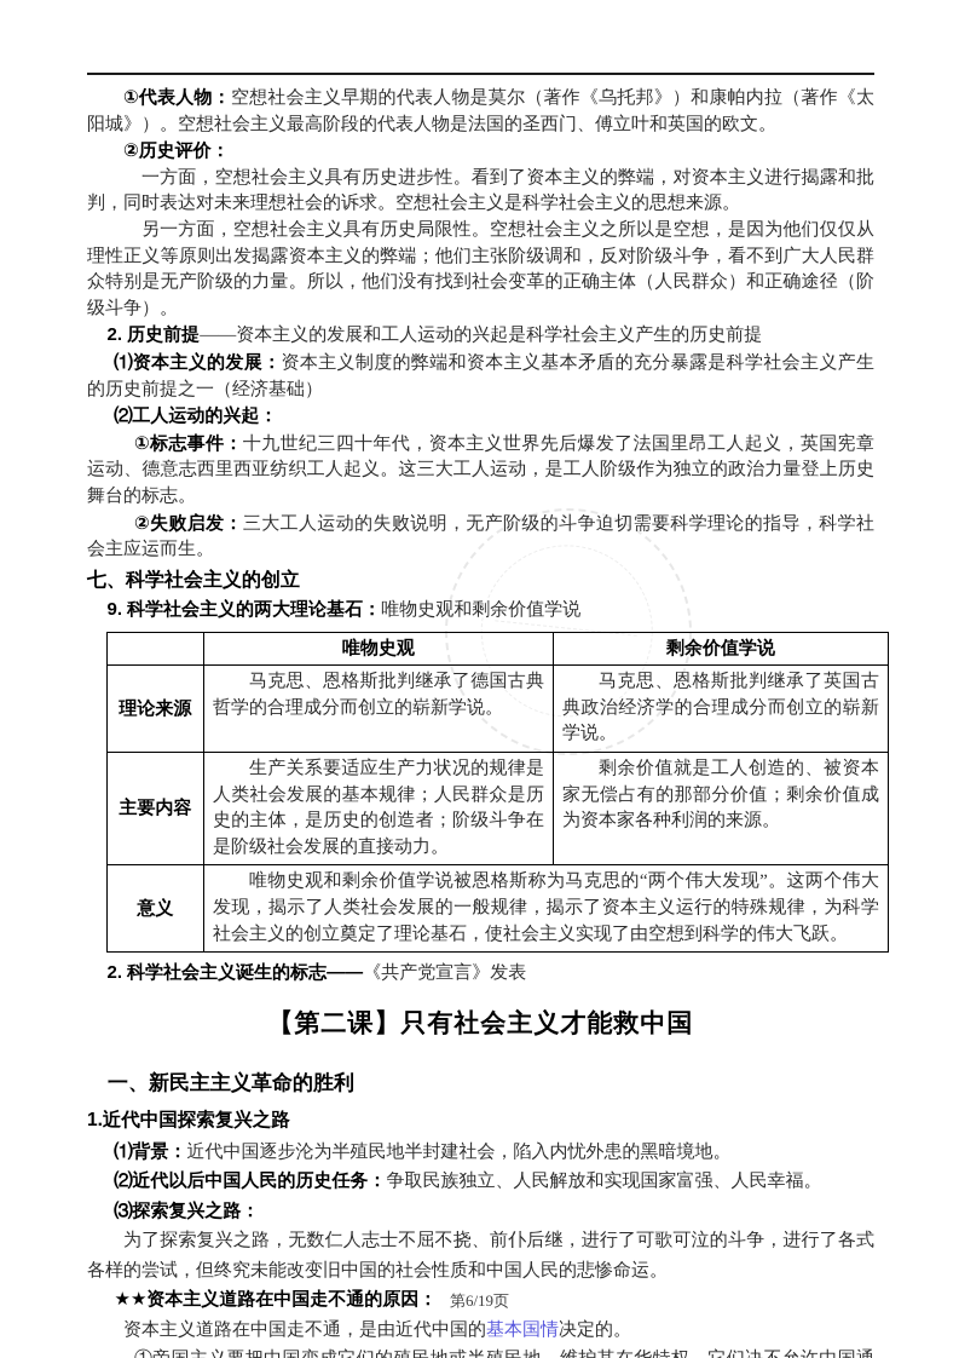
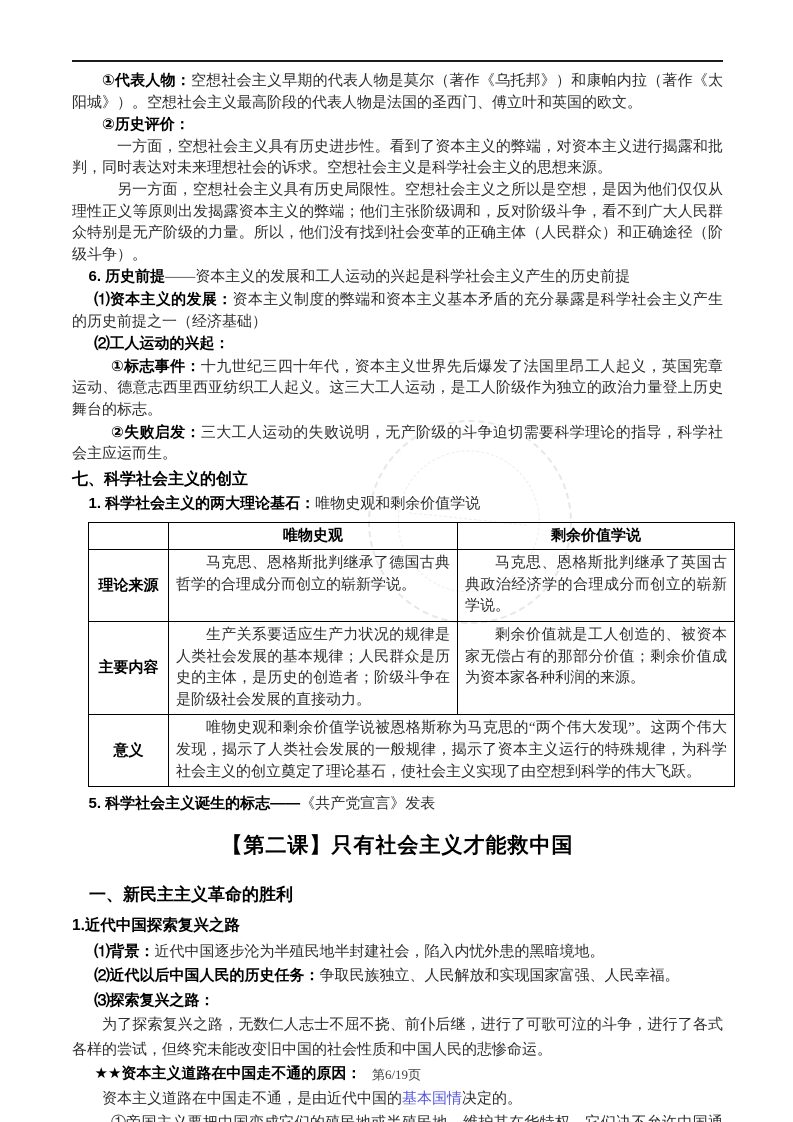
  ①代表人物：空想社会主义早期的代表人物是莫尔（著作《乌托邦》）和康帕内拉（著作《太阳城》）。空想社会主义最高阶段的代表人物是法国的圣西门、傅立叶和英国的欧文。
  ②历史评价：
  一方面，空想社会主义具有历史进步性。看到了资本主义的弊端，对资本主义进行揭露和批判，同时表达对未来理想社会的诉求。空想社会主义是科学社会主义的思想来源。
  另一方面，空想社会主义具有历史局限性。空想社会主义之所以是空想，是因为他们仅仅从理性正义等原则出发揭露资本主义的弊端；他们主张阶级调和，反对阶级斗争，看不到广大人民群众特别是无产阶级的力量。所以，他们没有找到社会变革的正确主体（人民群众）和正确途径（阶级斗争）。
- 2. 历史前提——资本主义的发展和工人运动的兴起是科学社会主义产生的历史前提
+ 6. 历史前提——资本主义的发展和工人运动的兴起是科学社会主义产生的历史前提
  ⑴资本主义的发展：资本主义制度的弊端和资本主义基本矛盾的充分暴露是科学社会主义产生的历史前提之一（经济基础）
  ⑵工人运动的兴起：
  ①标志事件：十九世纪三四十年代，资本主义世界先后爆发了法国里昂工人起义，英国宪章运动、德意志西里西亚纺织工人起义。这三大工人运动，是工人阶级作为独立的政治力量登上历史舞台的标志。
  ②失败启发：三大工人运动的失败说明，无产阶级的斗争迫切需要科学理论的指导，科学社会主应运而生。
  七、科学社会主义的创立
- 9. 科学社会主义的两大理论基石：唯物史观和剩余价值学说
+ 1. 科学社会主义的两大理论基石：唯物史观和剩余价值学说
  	唯物史观	剩余价值学说
  理论来源	马克思、恩格斯批判继承了德国古典哲学的合理成分而创立的崭新学说。	马克思、恩格斯批判继承了英国古典政治经济学的合理成分而创立的崭新学说。
  主要内容	生产关系要适应生产力状况的规律是人类社会发展的基本规律；人民群众是历史的主体，是历史的创造者；阶级斗争在是阶级社会发展的直接动力。	剩余价值就是工人创造的、被资本家无偿占有的那部分价值；剩余价值成为资本家各种利润的来源。
  意义	唯物史观和剩余价值学说被恩格斯称为马克思的“两个伟大发现”。这两个伟大发现，揭示了人类社会发展的一般规律，揭示了资本主义运行的特殊规律，为科学社会主义的创立奠定了理论基石，使社会主义实现了由空想到科学的伟大飞跃。
- 2. 科学社会主义诞生的标志——《共产党宣言》发表
+ 5. 科学社会主义诞生的标志——《共产党宣言》发表
  【第二课】只有社会主义才能救中国
  一、新民主主义革命的胜利
  1.近代中国探索复兴之路
  ⑴背景：近代中国逐步沦为半殖民地半封建社会，陷入内忧外患的黑暗境地。
  ⑵近代以后中国人民的历史任务：争取民族独立、人民解放和实现国家富强、人民幸福。
  ⑶探索复兴之路：
  为了探索复兴之路，无数仁人志士不屈不挠、前仆后继，进行了可歌可泣的斗争，进行了各式各样的尝试，但终究未能改变旧中国的社会性质和中国人民的悲惨命运。
  ★★资本主义道路在中国走不通的原因：
  资本主义道路在中国走不通，是由近代中国的基本国情决定的。
  第6/19页
